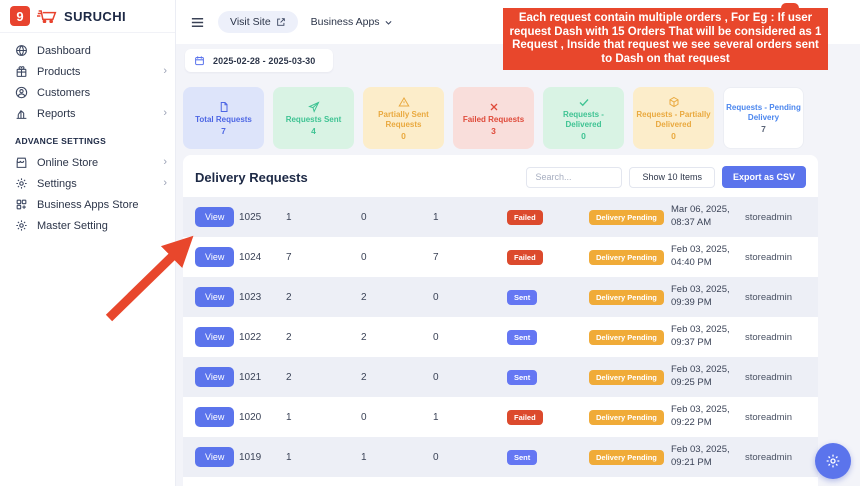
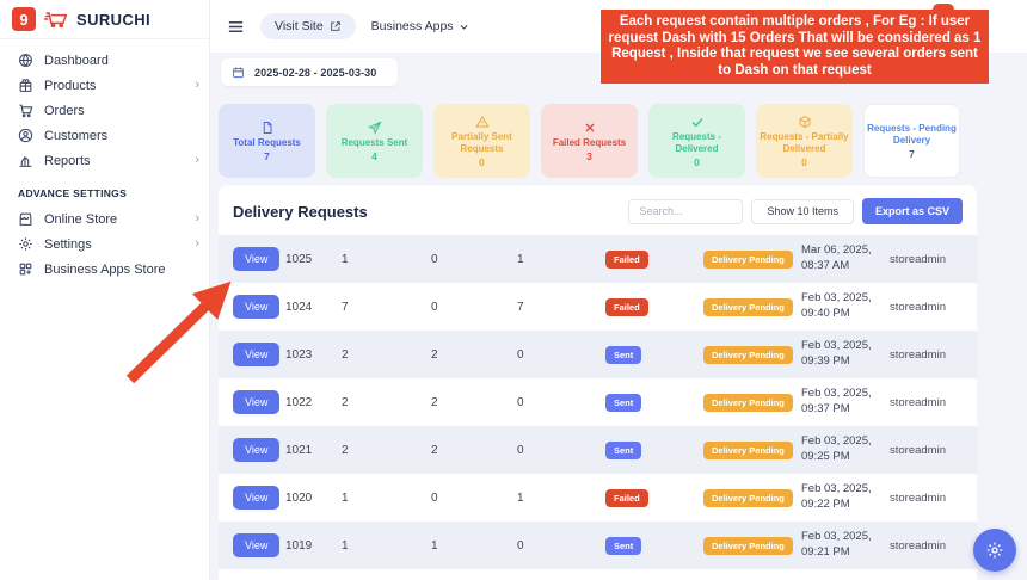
  9
  SURUCHI
  Dashboard
  Products
  ›
+ Orders
  Customers
  Reports
  ›
  ADVANCE SETTINGS
  Online Store
  ›
  Settings
  ›
  Business Apps Store
- Master Setting
  Visit Site
  Business Apps
  2025-02-28 - 2025-03-30
  Total Requests
  7
  Requests Sent
  4
  Partially Sent Requests
  0
  Failed Requests
  3
  Requests - Delivered
  0
  Requests - Partially Delivered
  0
  Requests - Pending Delivery
  7
  Delivery Requests
  Search...
  Show 10 Items
  Export as CSV
  View
  1025
  1
  0
  1
  Failed
  Delivery Pending
  Mar 06, 2025,
  08:37 AM
  storeadmin
  View
  1024
  7
  0
  7
  Failed
  Delivery Pending
  Feb 03, 2025,
- 04:40 PM
+ 09:40 PM
  storeadmin
  View
  1023
  2
  2
  0
  Sent
  Delivery Pending
  Feb 03, 2025,
  09:39 PM
  storeadmin
  View
  1022
  2
  2
  0
  Sent
  Delivery Pending
  Feb 03, 2025,
  09:37 PM
  storeadmin
  View
  1021
  2
  2
  0
  Sent
  Delivery Pending
  Feb 03, 2025,
  09:25 PM
  storeadmin
  View
  1020
  1
  0
  1
  Failed
  Delivery Pending
  Feb 03, 2025,
  09:22 PM
  storeadmin
  View
  1019
  1
  1
  0
  Sent
  Delivery Pending
  Feb 03, 2025,
  09:21 PM
  storeadmin
  Each request contain multiple orders , For Eg : If user request Dash with 15 Orders That will be considered as 1 Request , Inside that request we see several orders sent to Dash on that request
